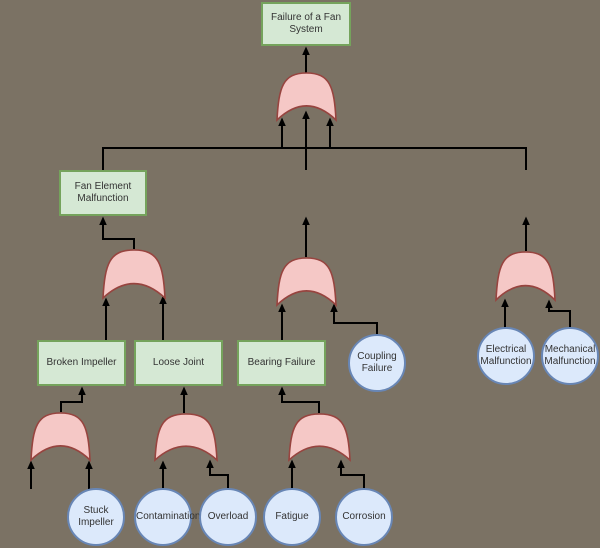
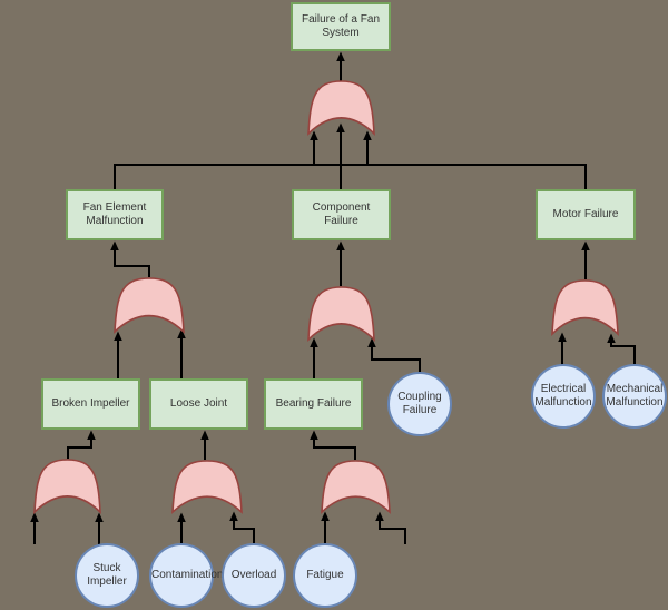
  Failure of a Fan System
  Fan Element Malfunction
+ Component Failure
+ Motor Failure
  Broken Impeller
  Loose Joint
  Bearing Failure
  Coupling Failure
  Electrical Malfunction
  Mechanical Malfunction
  Stuck Impeller
  Contamination
  Overload
  Fatigue
- Corrosion
